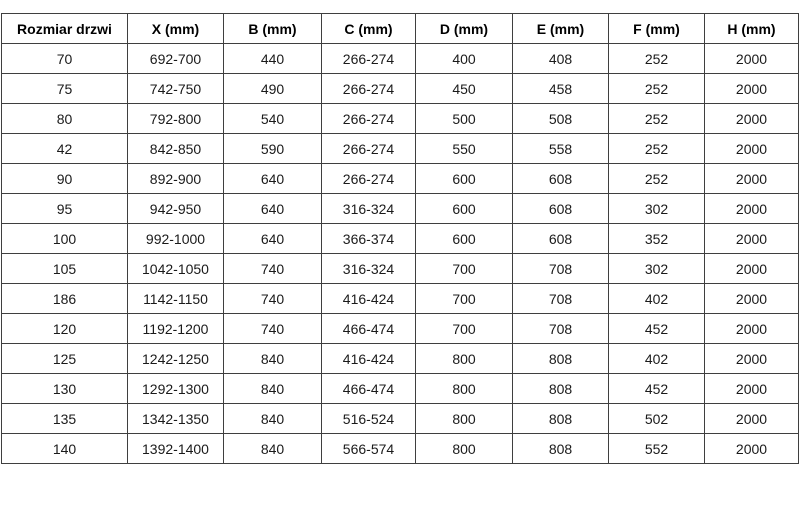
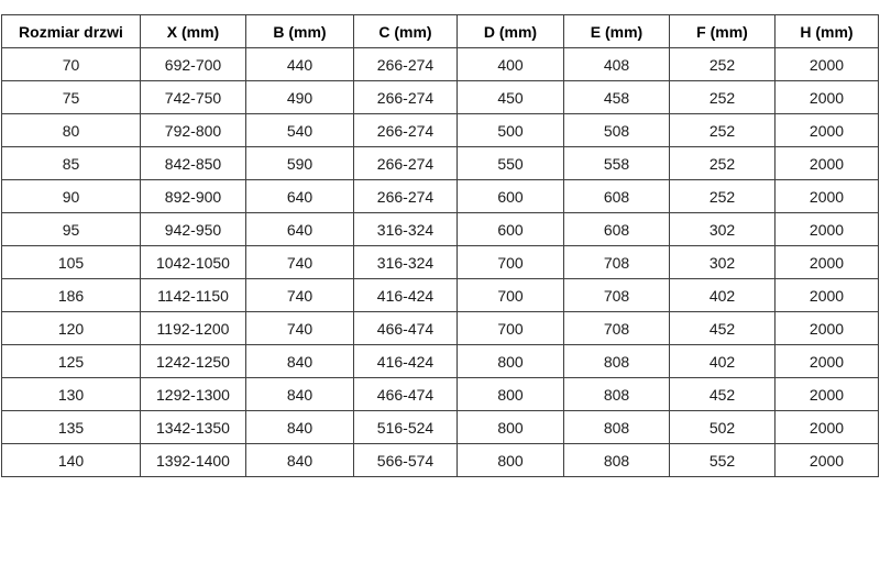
  Rozmiar drzwi	X (mm)	B (mm)	C (mm)	D (mm)	E (mm)	F (mm)	H (mm)
  70	692-700	440	266-274	400	408	252	2000
  75	742-750	490	266-274	450	458	252	2000
  80	792-800	540	266-274	500	508	252	2000
- 42	842-850	590	266-274	550	558	252	2000
+ 85	842-850	590	266-274	550	558	252	2000
  90	892-900	640	266-274	600	608	252	2000
  95	942-950	640	316-324	600	608	302	2000
- 100	992-1000	640	366-374	600	608	352	2000
  105	1042-1050	740	316-324	700	708	302	2000
  186	1142-1150	740	416-424	700	708	402	2000
  120	1192-1200	740	466-474	700	708	452	2000
  125	1242-1250	840	416-424	800	808	402	2000
  130	1292-1300	840	466-474	800	808	452	2000
  135	1342-1350	840	516-524	800	808	502	2000
  140	1392-1400	840	566-574	800	808	552	2000
